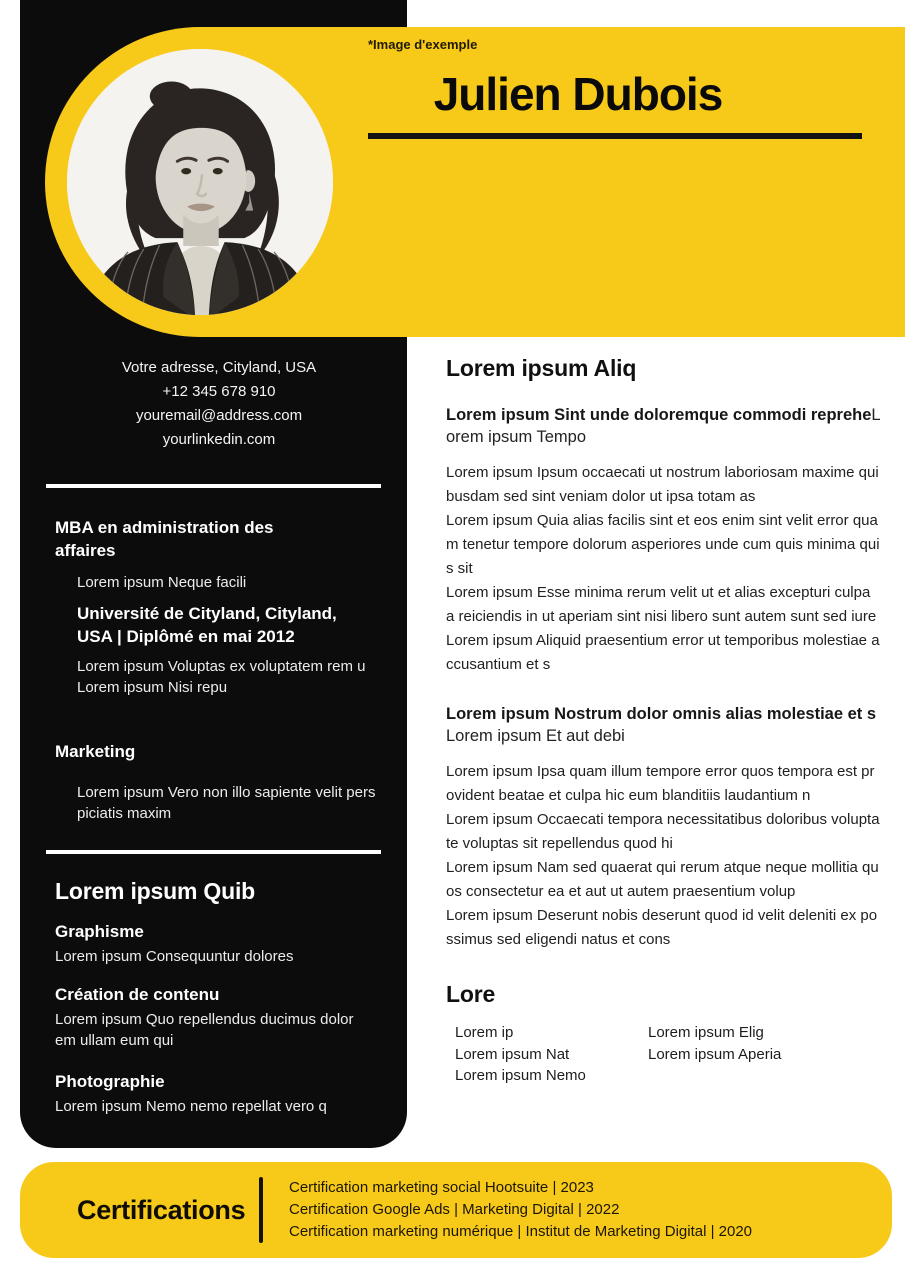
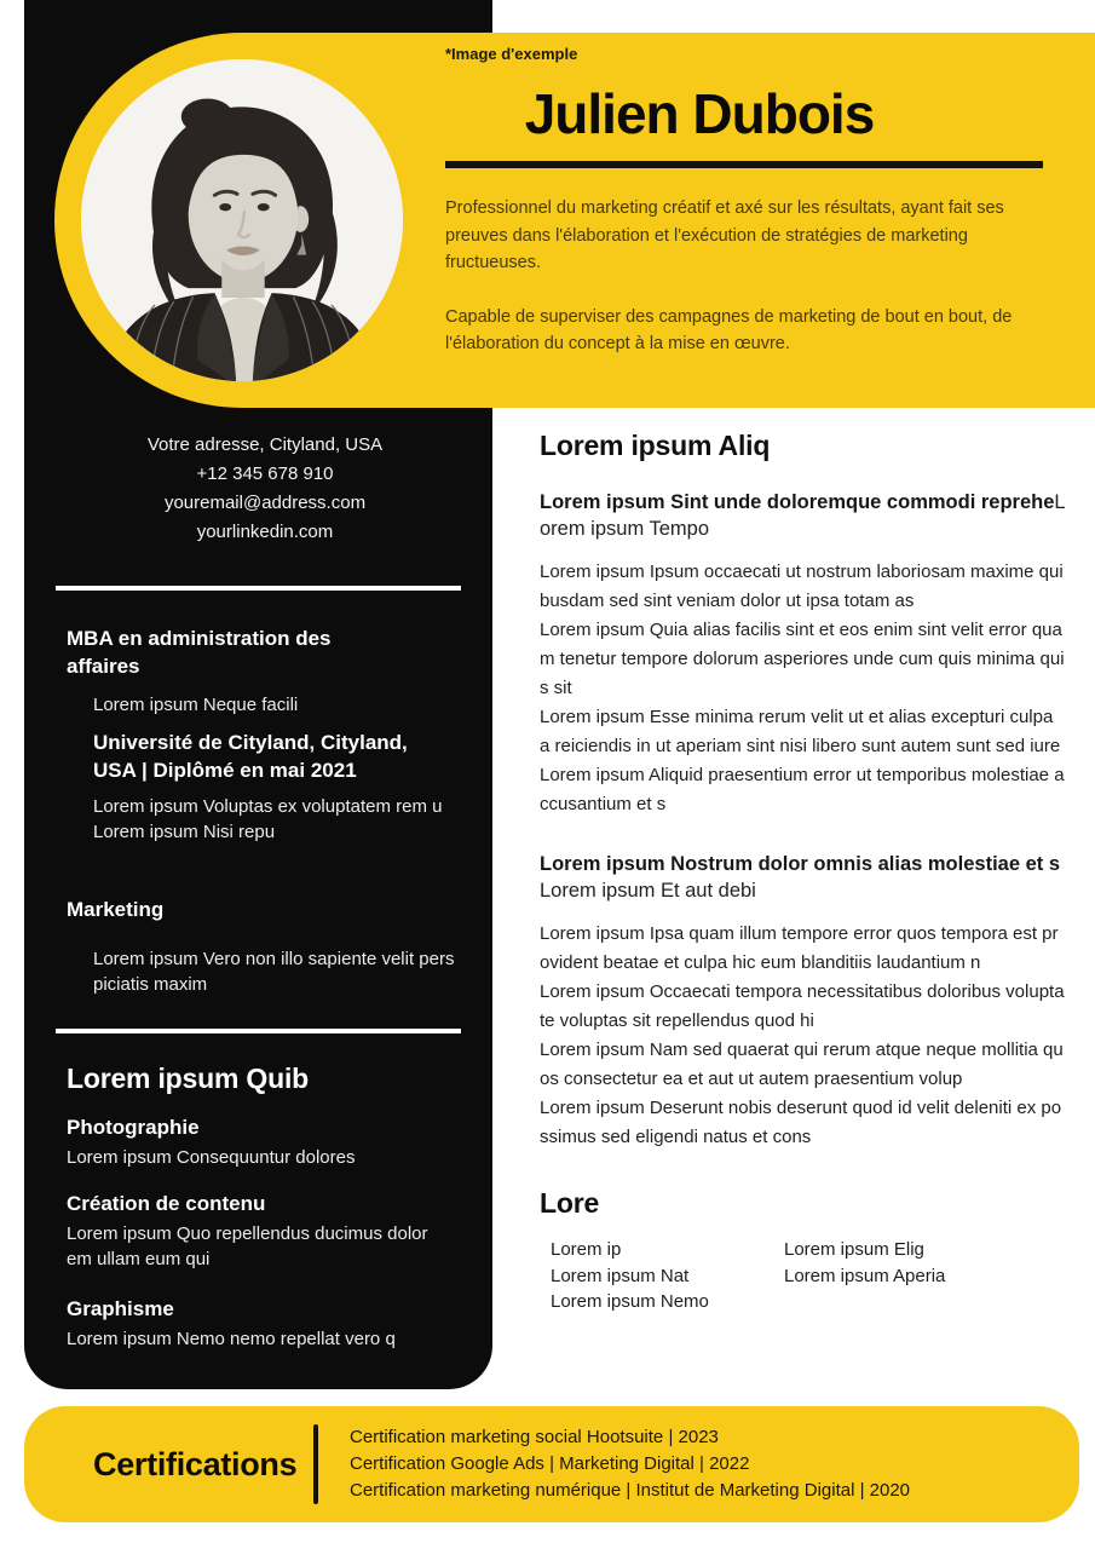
  Votre adresse, Cityland, USA
  +12 345 678 910
  youremail@address.com
  yourlinkedin.com
  MBA en administration des affaires
  Lorem ipsum Neque facili
- Université de Cityland, Cityland, USA | Diplômé en mai 2012
+ Université de Cityland, Cityland, USA | Diplômé en mai 2021
  Lorem ipsum Voluptas ex voluptatem rem u Lorem ipsum Nisi repu
  Marketing
  Lorem ipsum Vero non illo sapiente velit perspiciatis maxim
  Lorem ipsum Quib
- Graphisme
+ Photographie
  Lorem ipsum Consequuntur dolores
  Création de contenu
  Lorem ipsum Quo repellendus ducimus dolor em ullam eum qui
- Photographie
+ Graphisme
  Lorem ipsum Nemo nemo repellat vero q
  *Image d'exemple
  Julien Dubois
+ Professionnel du marketing créatif et axé sur les résultats, ayant fait ses preuves dans l'élaboration et l'exécution de stratégies de marketing fructueuses.
+ Capable de superviser des campagnes de marketing de bout en bout, de l'élaboration du concept à la mise en œuvre.
  Lorem ipsum Aliq
  Lorem ipsum Sint unde doloremque commodi repreheLorem ipsum Tempo
  Lorem ipsum Ipsum occaecati ut nostrum laboriosam maxime quibusdam sed sint veniam dolor ut ipsa totam as
  Lorem ipsum Quia alias facilis sint et eos enim sint velit error quam tenetur tempore dolorum asperiores unde cum quis minima quis sit
  Lorem ipsum Esse minima rerum velit ut et alias excepturi culpa a reiciendis in ut aperiam sint nisi libero sunt autem sunt sed iure
  Lorem ipsum Aliquid praesentium error ut temporibus molestiae accusantium et s
  Lorem ipsum Nostrum dolor omnis alias molestiae et sLorem ipsum Et aut debi
  Lorem ipsum Ipsa quam illum tempore error quos tempora est provident beatae et culpa hic eum blanditiis laudantium n
  Lorem ipsum Occaecati tempora necessitatibus doloribus voluptate voluptas sit repellendus quod hi
  Lorem ipsum Nam sed quaerat qui rerum atque neque mollitia quos consectetur ea et aut ut autem praesentium volup
  Lorem ipsum Deserunt nobis deserunt quod id velit deleniti ex possimus sed eligendi natus et cons
  Lore
  Lorem ip
  Lorem ipsum Nat
  Lorem ipsum Nemo
  Lorem ipsum Elig
  Lorem ipsum Aperia
  Certifications
  Certification marketing social Hootsuite | 2023
  Certification Google Ads | Marketing Digital | 2022
  Certification marketing numérique | Institut de Marketing Digital | 2020
